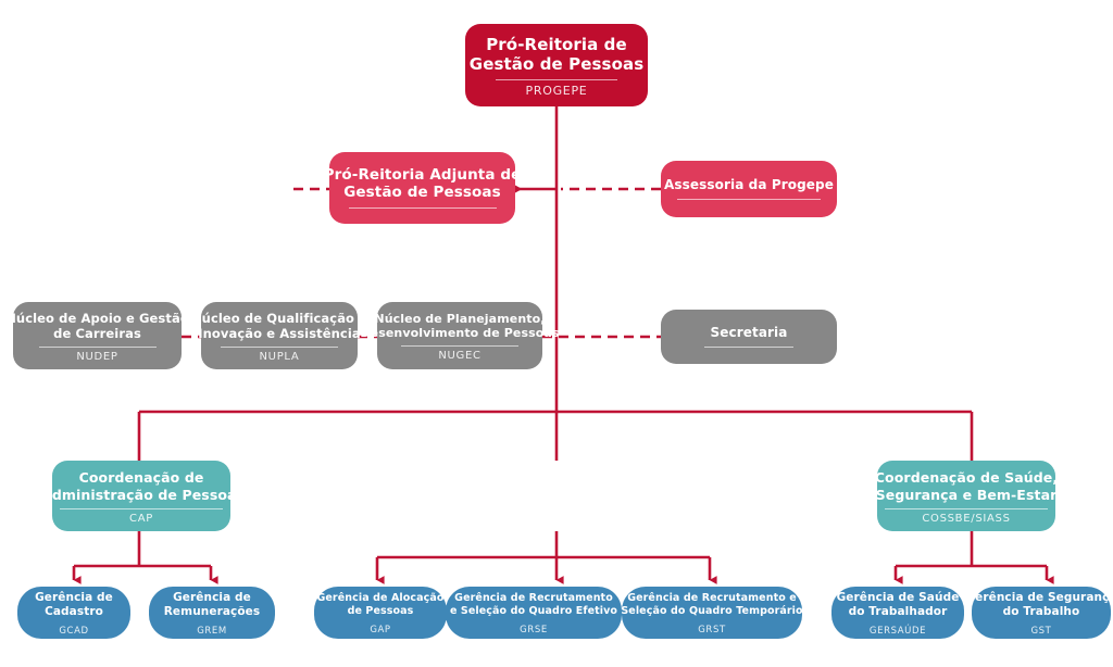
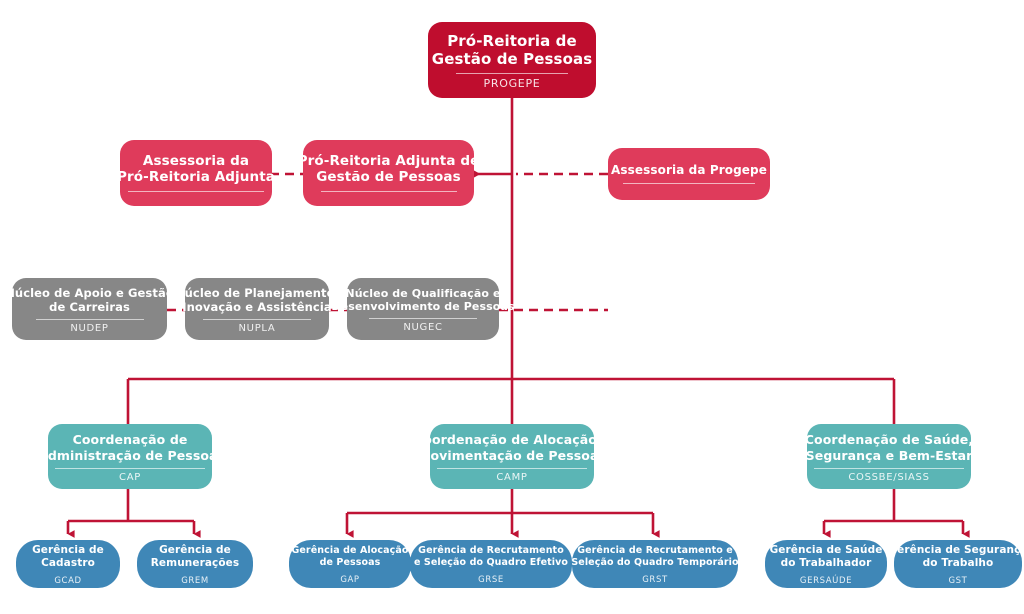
  Pró-Reitoria de
  Gestão de Pessoas
  PROGEPE
+ Assessoria da
+ Pró-Reitoria Adjunta
  Pró-Reitoria Adjunta de
  Gestão de Pessoas
  Assessoria da Progepe
  Núcleo de Apoio e Gestão
  de Carreiras
  NUDEP
- Núcleo de Qualificação e
+ Núcleo de Planejamento,
  Inovação e Assistência
  NUPLA
- Núcleo de Planejamento,
+ Núcleo de Qualificação e
  Desenvolvimento de Pessoas
  NUGEC
- Secretaria
  Coordenação de
  Administração de Pessoal
  CAP
+ Coordenação de Alocação e
+ Movimentação de Pessoas
+ CAMP
  Coordenação de Saúde,
  Segurança e Bem-Estar
  COSSBE/SIASS
  Gerência de
  Cadastro
  GCAD
  Gerência de
  Remunerações
  GREM
  Gerência de Alocação
  de Pessoas
  GAP
  Gerência de Recrutamento
  e Seleção do Quadro Efetivo
  GRSE
  Gerência de Recrutamento e
  Seleção do Quadro Temporário
  GRST
  Gerência de Saúde
  do Trabalhador
  GERSAÚDE
  Gerência de Seguranç
  do Trabalho
  GST
